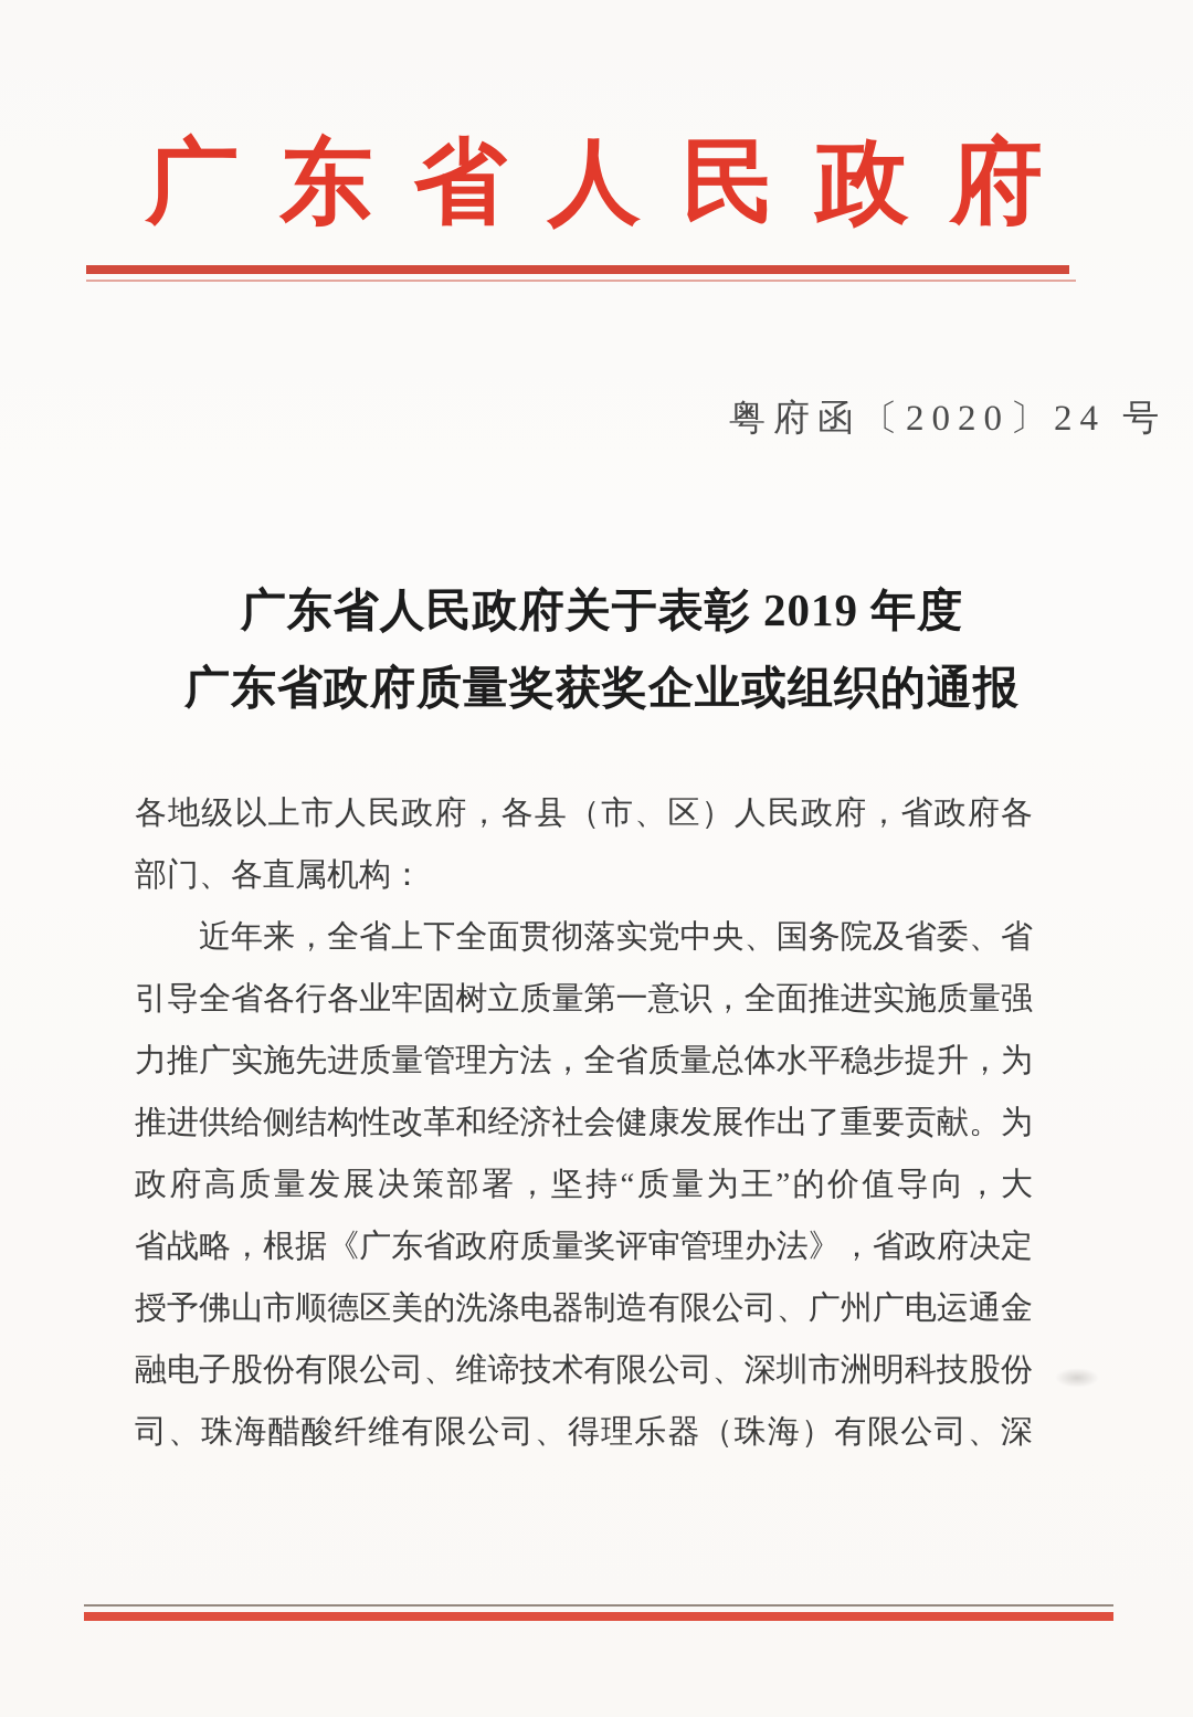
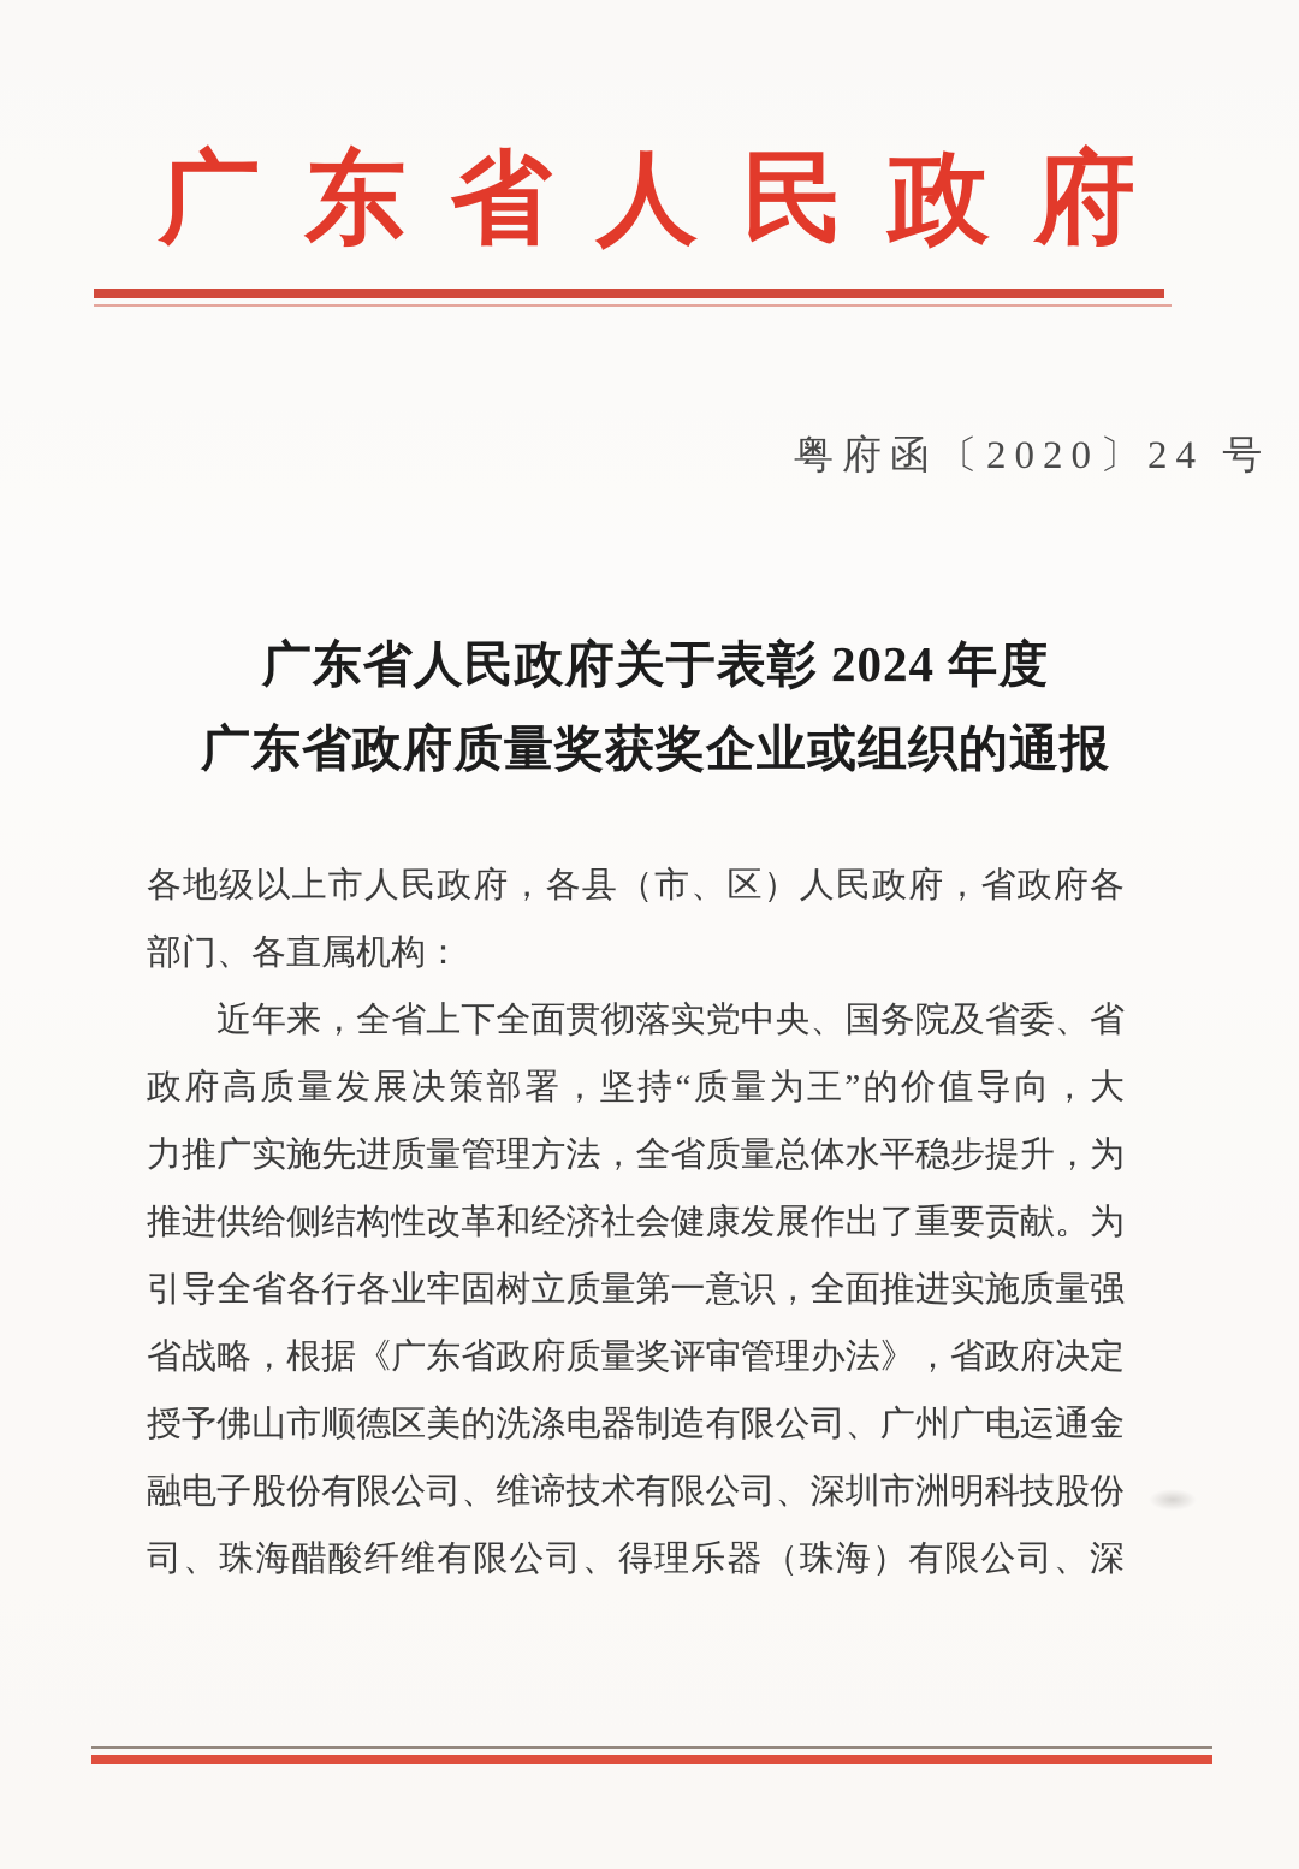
  广东省人民政府
  粤府函〔2020〕24 号
- 广东省人民政府关于表彰 2019 年度
+ 广东省人民政府关于表彰 2024 年度
  广东省政府质量奖获奖企业或组织的通报
  各地级以上市人民政府，各县（市、区）人民政府，省政府各
  部门、各直属机构：
  近年来，全省上下全面贯彻落实党中央、国务院及省委、省
- 引导全省各行各业牢固树立质量第一意识，全面推进实施质量强
+ 政府高质量发展决策部署，坚持“质量为王”的价值导向，大
  力推广实施先进质量管理方法，全省质量总体水平稳步提升，为
  推进供给侧结构性改革和经济社会健康发展作出了重要贡献。为
- 政府高质量发展决策部署，坚持“质量为王”的价值导向，大
+ 引导全省各行各业牢固树立质量第一意识，全面推进实施质量强
  省战略，根据《广东省政府质量奖评审管理办法》，省政府决定
  授予佛山市顺德区美的洗涤电器制造有限公司、广州广电运通金
  融电子股份有限公司、维谛技术有限公司、深圳市洲明科技股份
  司、珠海醋酸纤维有限公司、得理乐器（珠海）有限公司、深
